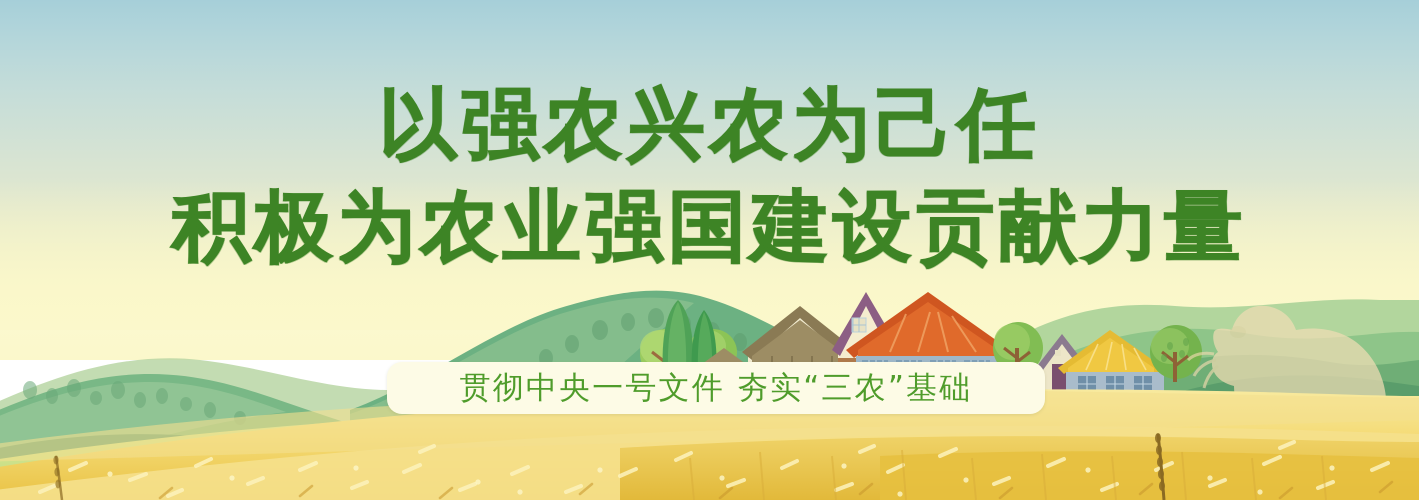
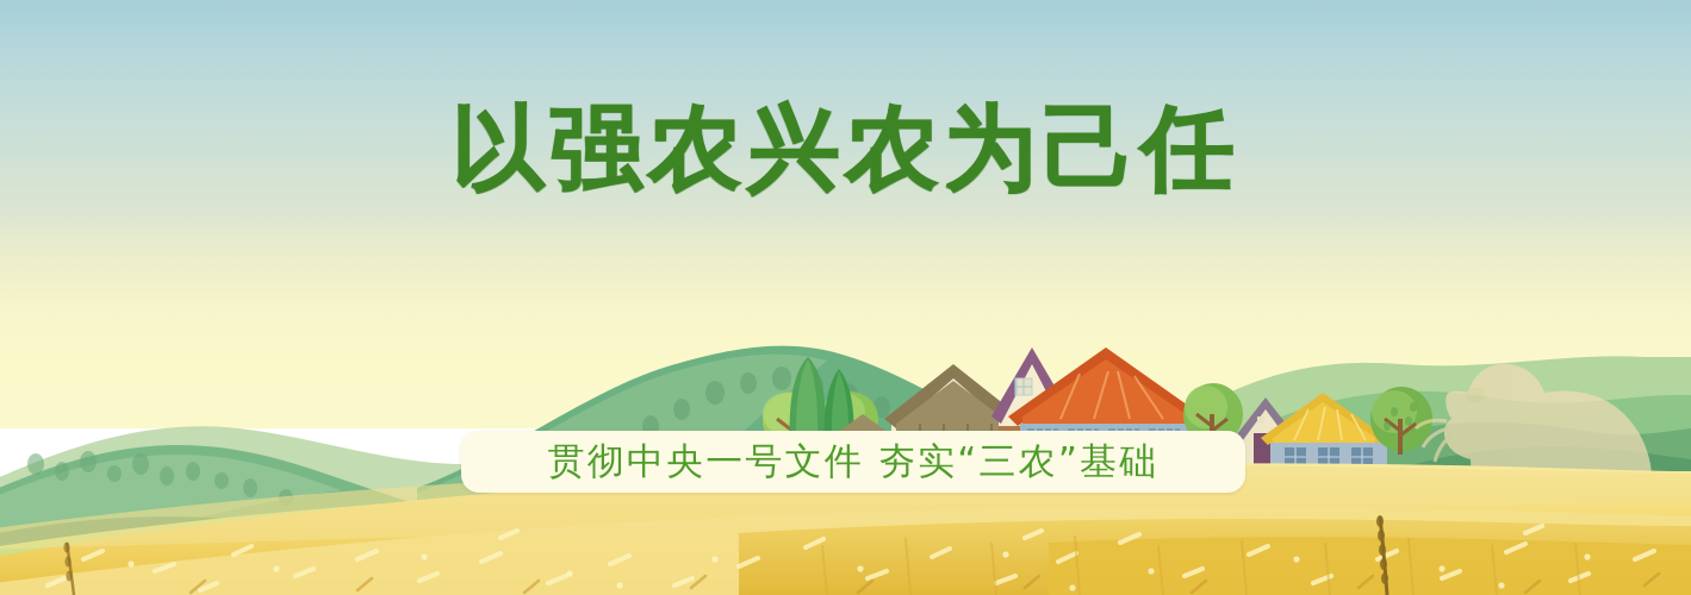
  以强农兴农为己任
- 积极为农业强国建设贡献力量
  贯彻中央一号文件 夯实“三农”基础
